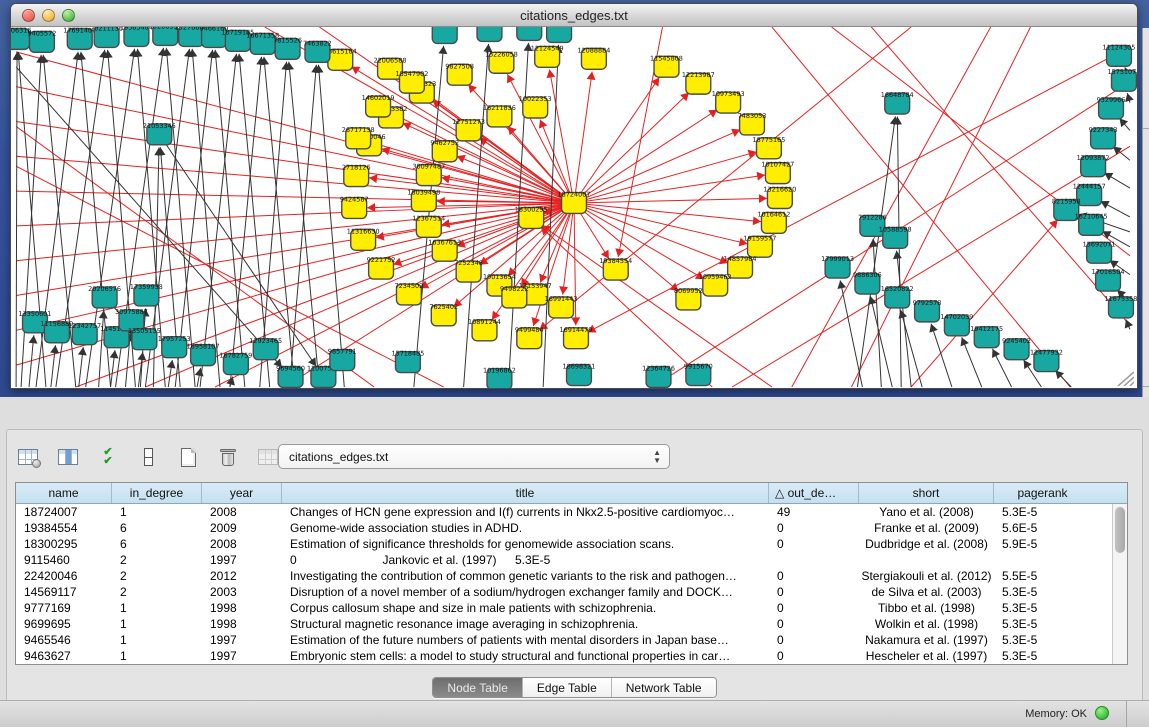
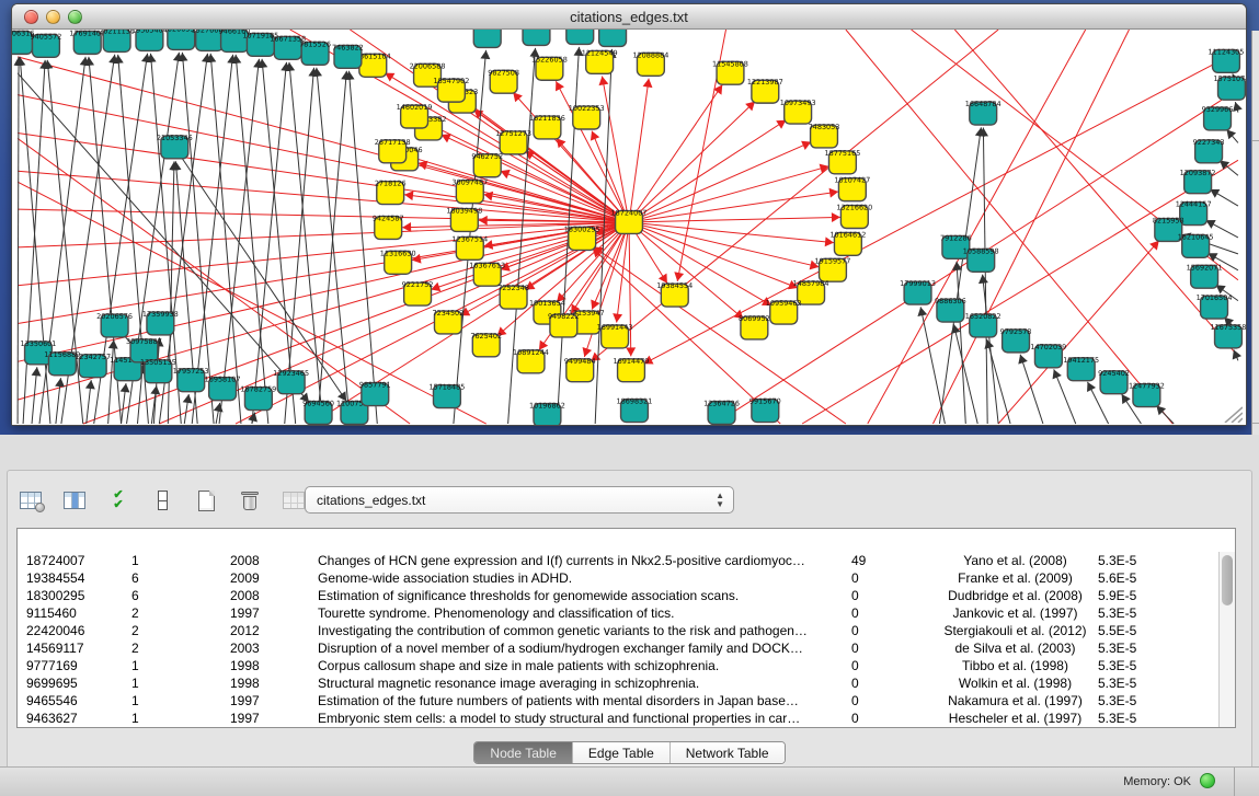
  citations_edges.txt
  18724007
  12088884
  12124549
  15226058
  9827508
  2718126
  9424587
  11316630
  9221752
  7234502
  7625402
  10891244
  9499484
  16914479
  10022353
  16211836
  12751273
  9462752
  30097487
  18039498
  12367514
  16367613
  7252348
  19013654
  12153947
  11545808
  12213987
  10973493
  7483053
  18775165
  10107427
  13216620
  10164612
  19159577
  14857984
  10959462
  8069952
  615104
  22006588
  18547902
  14602019
  26717138
  18300295
  19384554
  9498222
  16991443
  06316
  9405572
  1769140
  20211136
  19565404
  10200551
  1527660
  9466160
  10719185
  16671358
  7815526
  7463822
  21053346
  13350601
  11156889
  12342757
  20206576
  17359938
  30975887
  13505135
  17957253
  16958107
  16782759
  12923465
  9694560
  110075
  9857791
  15718485
  10196862
  18698321
  12364726
  9915670
  11124305
  1575107
  9329966
  9227343
  12093872
  12444157
  8215958
  16210645
  15692071
  17016504
  11675358
  17999013
  9886306
  16520822
  9792578
  14702039
  19412175
  9245402
  12477932
  16648784
  7912286
  10588598
  ✔
  ✔
  citations_edges.txt
  ▲
  ▼
- name
- in_degree
- year
- title
- △ out_de…
- short
- pagerank
  18724007
  1
  2008
  Changes of HCN gene expression and I(f) currents in Nkx2.5-positive cardiomyoc…
  49
  Yano et al. (2008)
  5.3E-5
  19384554
  6
  2009
  Genome-wide association studies in ADHD.
  0
  Franke et al. (2009)
  5.6E-5
  18300295
  6
  2008
  Estimation of significance thresholds for genomewide association scans.
  0
  Dudbridge et al. (2008)
  5.9E-5
  9115460
  2
  1997
+ Tourette syndrome. Phenomenology and classification of tics.
  0
  Jankovic et al. (1997)
  5.3E-5
  22420046
  2
  2012
  Investigating the contribution of common genetic variants to the risk and pathogen…
  0
  Stergiakouli et al. (2012)
  5.5E-5
  14569117
  2
  2003
  Disruption of a novel member of a sodium/hydrogen exchanger family and DOCK…
  0
  de Silva et al. (2003)
  5.3E-5
  9777169
  1
  1998
  Corpus callosum shape and size in male patients with schizophrenia.
  0
  Tibbo et al. (1998)
  5.3E-5
  9699695
  1
  1998
  Structural magnetic resonance image averaging in schizophrenia.
  0
  Wolkin et al. (1998)
  5.3E-5
  9465546
  1
  1997
  Estimation of the future numbers of patients with mental disorders in Japan base…
  0
  Nakamura et al. (1997)
  5.3E-5
  9463627
  1
  1997
  Embryonic stem cells: a model to study structural and functional properties in car…
  0
  Hescheler et al. (1997)
  5.3E-5
  Node Table
  Edge Table
  Network Table
  Memory: OK
